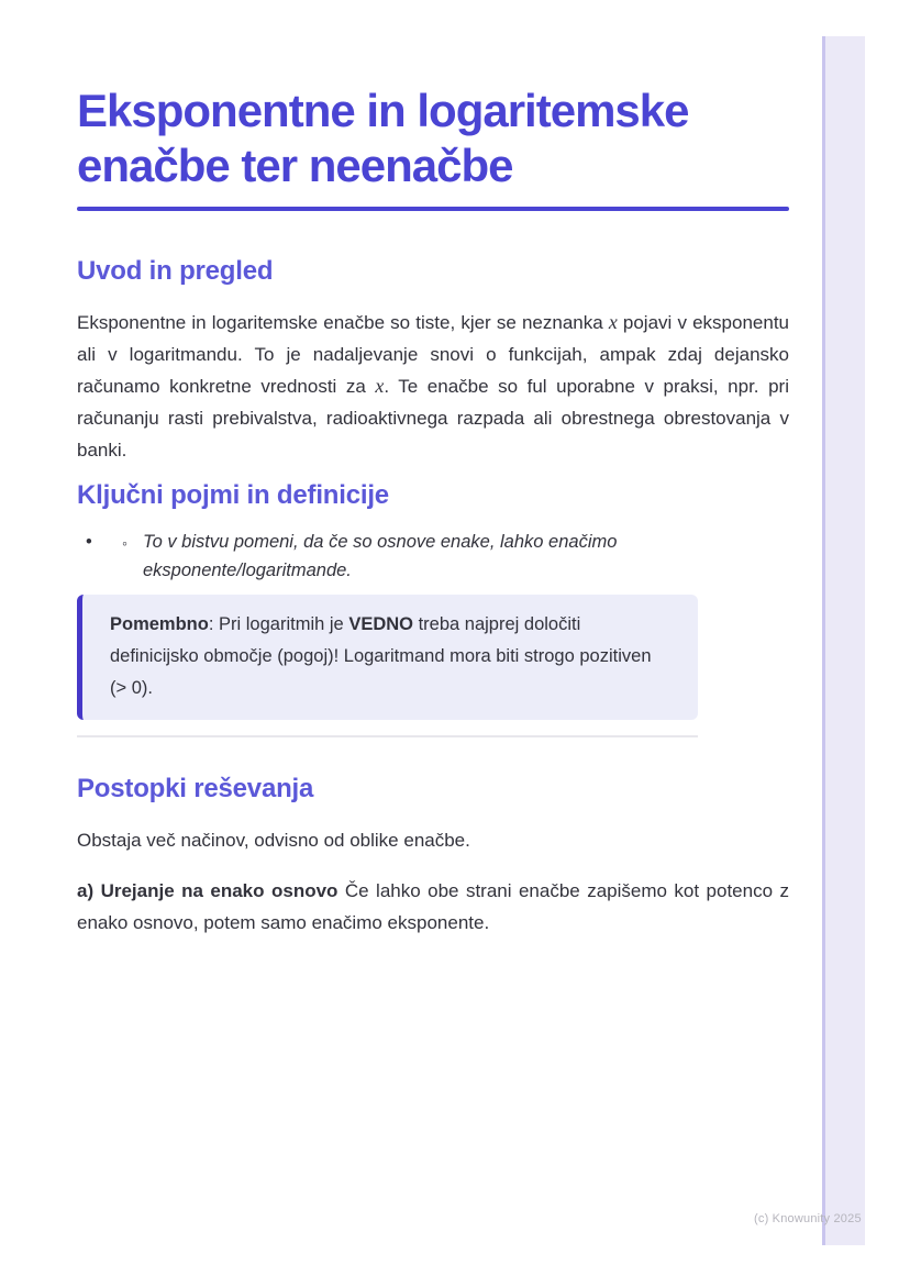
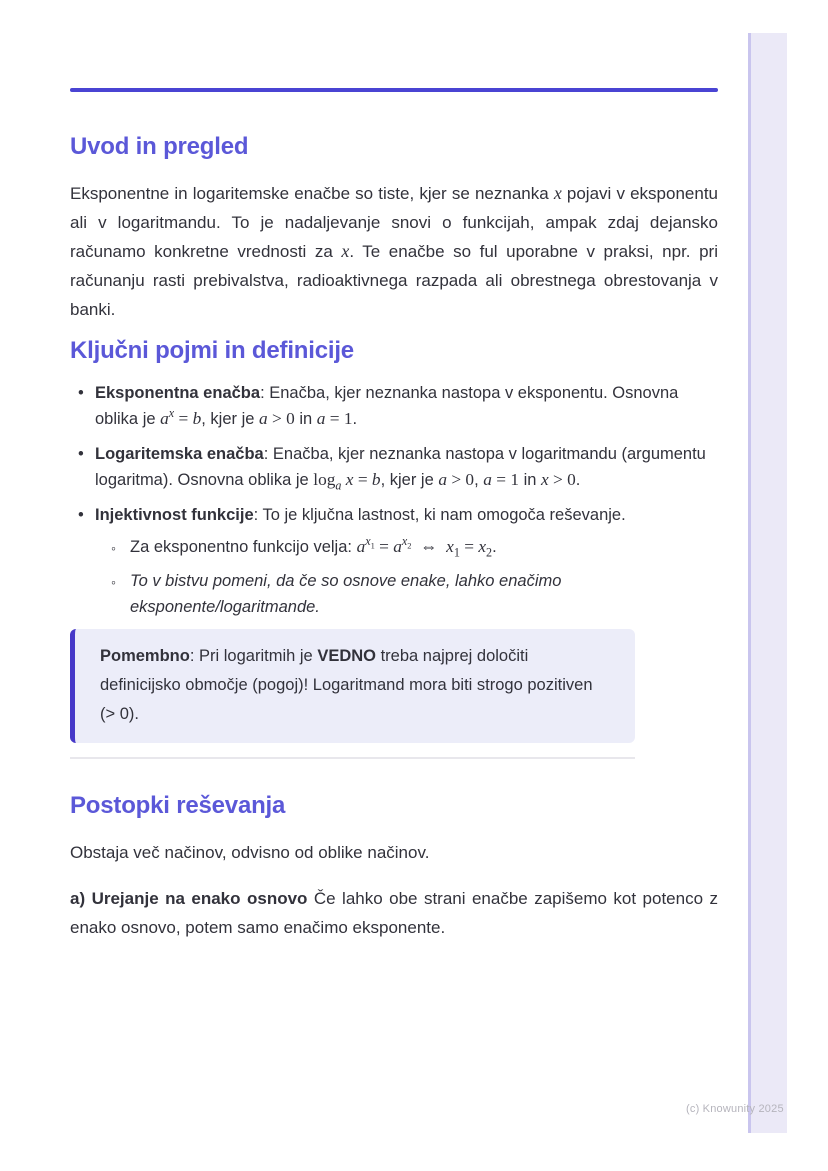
  (c) Knowunity 2025
- Eksponentne in logaritemske enačbe ter neenačbe
  Uvod in pregled
  Eksponentne in logaritemske enačbe so tiste, kjer se neznanka x pojavi v eksponentu ali v logaritmandu. To je nadaljevanje snovi o funkcijah, ampak zdaj dejansko računamo konkretne vrednosti za x. Te enačbe so ful uporabne v praksi, npr. pri računanju rasti prebivalstva, radioaktivnega razpada ali obrestnega obrestovanja v banki.
  Ključni pojmi in definicije
+ Eksponentna enačba: Enačba, kjer neznanka nastopa v eksponentu. Osnovna oblika je ax = b, kjer je a > 0 in a = 1.
+ Logaritemska enačba: Enačba, kjer neznanka nastopa v logaritmandu (argumentu logaritma). Osnovna oblika je loga x = b, kjer je a > 0, a = 1 in x > 0.
+ Injektivnost funkcije: To je ključna lastnost, ki nam omogoča reševanje.
+ Za eksponentno funkcijo velja: ax1 = ax2 ⇔ x1 = x2.
  To v bistvu pomeni, da če so osnove enake, lahko enačimo eksponente/logaritmande.
  Pomembno: Pri logaritmih je VEDNO treba najprej določiti definicijsko območje (pogoj)! Logaritmand mora biti strogo pozitiven (> 0).
  Postopki reševanja
- Obstaja več načinov, odvisno od oblike enačbe.
+ Obstaja več načinov, odvisno od oblike načinov.
  a) Urejanje na enako osnovo Če lahko obe strani enačbe zapišemo kot potenco z enako osnovo, potem samo enačimo eksponente.
